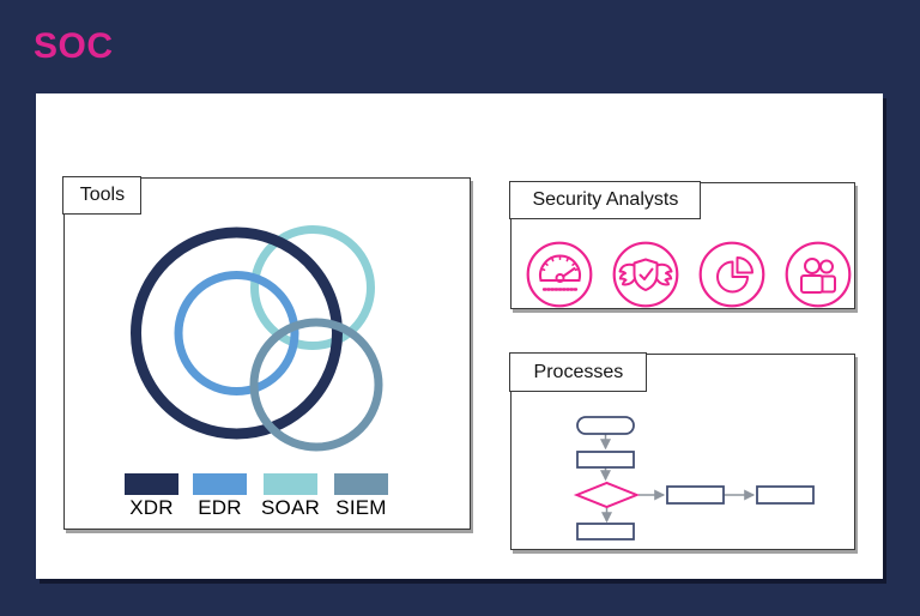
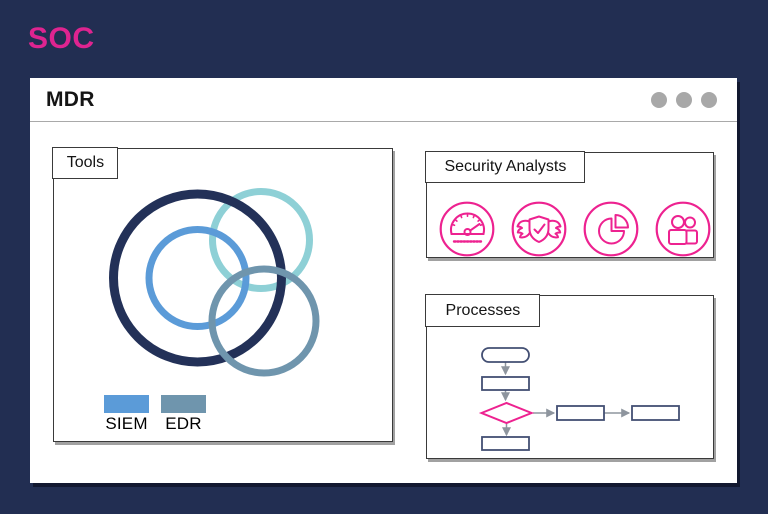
  SOC
+ MDR
  Tools
- XDR
- EDR
+ SIEM
- SOAR
- SIEM
+ EDR
  Security Analysts
  Processes
